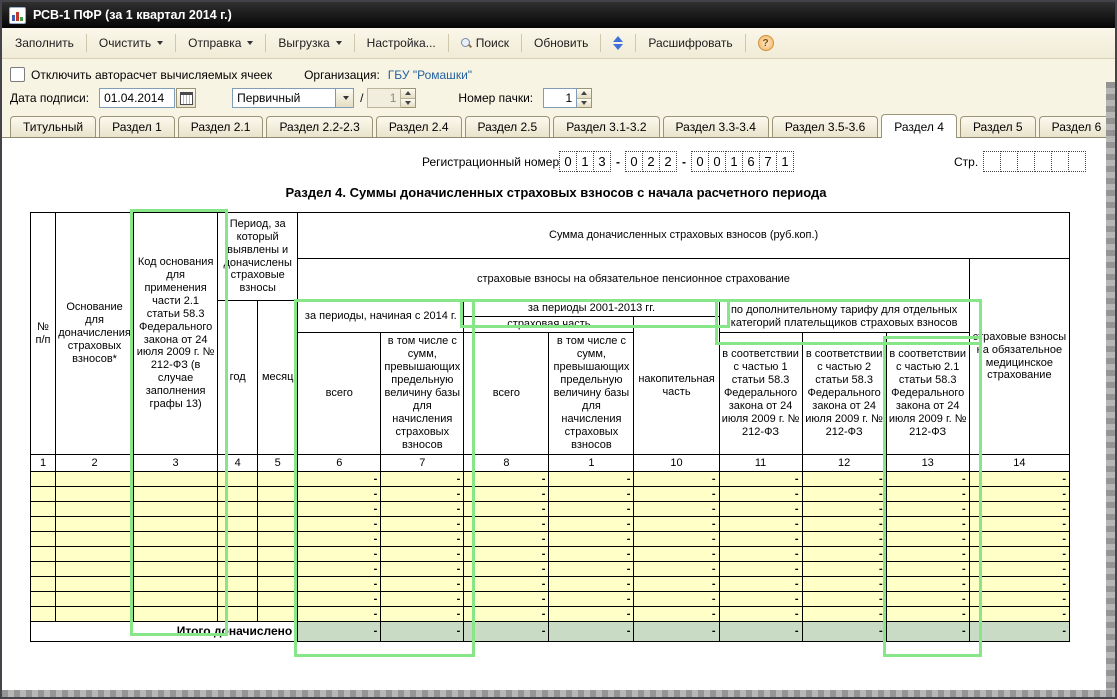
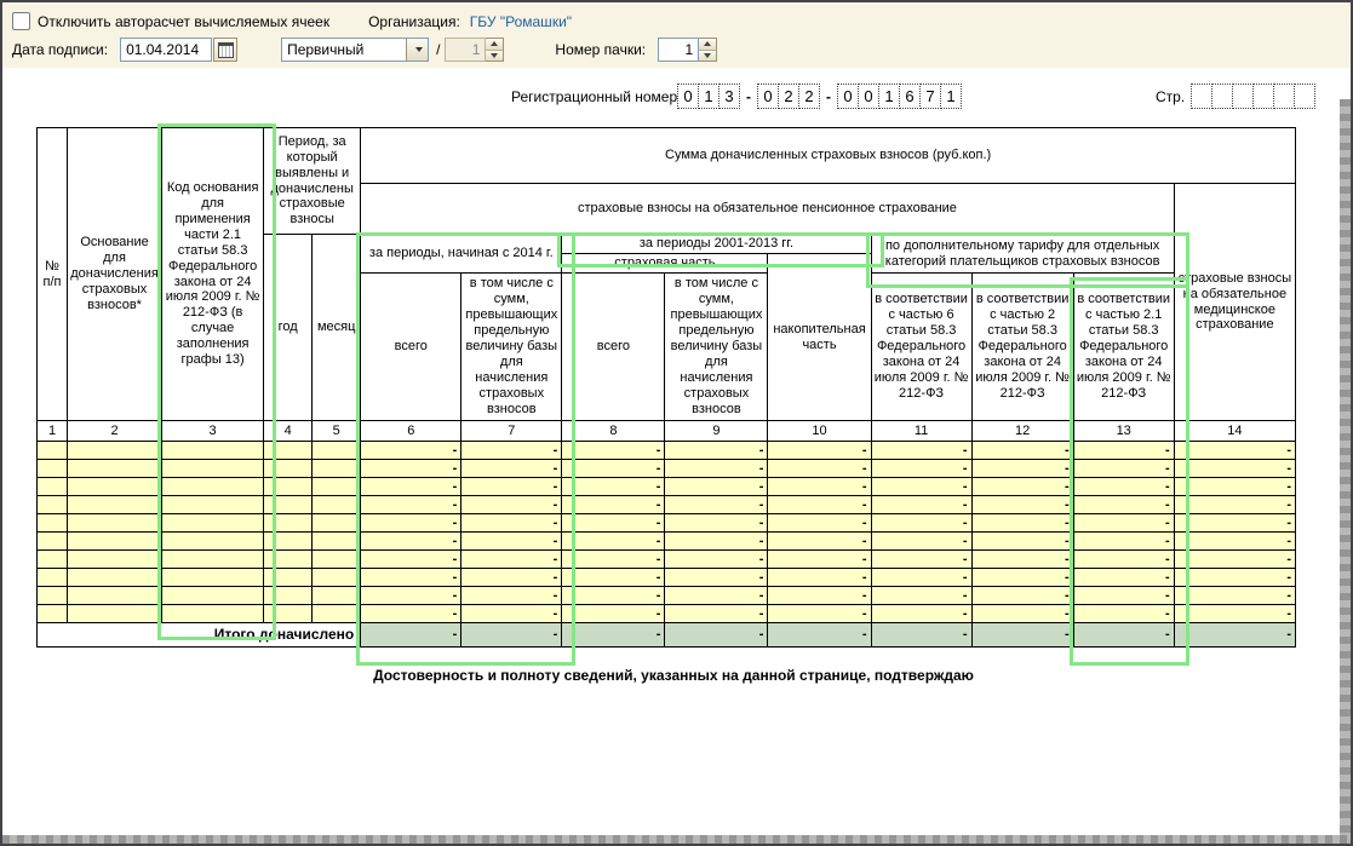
- РСВ-1 ПФР (за 1 квартал 2014 г.)
- Заполнить
- Очистить
- Отправка
- Выгрузка
- Настройка...
- Поиск
- Обновить
- Расшифровать
- ?
  Отключить авторасчет вычисляемых ячеек
  Организация:
  ГБУ "Ромашки"
  Дата подписи:
  01.04.2014
  Первичный
  /
  1
  Номер пачки:
  1
- Титульный
- Раздел 1
- Раздел 2.1
- Раздел 2.2-2.3
- Раздел 2.4
- Раздел 2.5
- Раздел 3.1-3.2
- Раздел 3.3-3.4
- Раздел 3.5-3.6
- Раздел 4
- Раздел 5
- Раздел 6
  Регистрационный номер
  0
  1
  3
  -
  0
  2
  2
  -
  0
  0
  1
  6
  7
  1
  Стр.
- Раздел 4. Суммы доначисленных страховых взносов с начала расчетного периода
  № п/п	Основание для доначисления страховых взносов*	Код основания для применения части 2.1 статьи 58.3 Федерального закона от 24 июля 2009 г. № 212-ФЗ (в случае заполнения графы 13)	Период, за который выявлены и доначислены страховые взносы	Сумма доначисленных страховых взносов (руб.коп.)
  страховые взносы на обязательное пенсионное страхование	страховые взносы на обязательное медицинское страхование
  год	месяц	за периоды, начиная с 2014 г.	за периоды 2001-2013 гг.	по дополнительному тарифу для отдельных категорий плательщиков страховых взносов
  страховая часть	накопительная часть
- всего	в том числе с сумм, превышающих предельную величину базы для начисления страховых взносов	всего	в том числе с сумм, превышающих предельную величину базы для начисления страховых взносов	в соответствии с частью 1 статьи 58.3 Федерального закона от 24 июля 2009 г. № 212-ФЗ	в соответствии с частью 2 статьи 58.3 Федерального закона от 24 июля 2009 г. № 212-ФЗ	в соответствии с частью 2.1 статьи 58.3 Федерального закона от 24 июля 2009 г. № 212-ФЗ
+ всего	в том числе с сумм, превышающих предельную величину базы для начисления страховых взносов	всего	в том числе с сумм, превышающих предельную величину базы для начисления страховых взносов	в соответствии с частью 6 статьи 58.3 Федерального закона от 24 июля 2009 г. № 212-ФЗ	в соответствии с частью 2 статьи 58.3 Федерального закона от 24 июля 2009 г. № 212-ФЗ	в соответствии с частью 2.1 статьи 58.3 Федерального закона от 24 июля 2009 г. № 212-ФЗ
- 1	2	3	4	5	6	7	8	1	10	11	12	13	14
+ 1	2	3	4	5	6	7	8	9	10	11	12	13	14
  					-	-	-	-	-	-	-	-	-
  					-	-	-	-	-	-	-	-	-
  					-	-	-	-	-	-	-	-	-
  					-	-	-	-	-	-	-	-	-
  					-	-	-	-	-	-	-	-	-
  					-	-	-	-	-	-	-	-	-
  					-	-	-	-	-	-	-	-	-
  					-	-	-	-	-	-	-	-	-
  					-	-	-	-	-	-	-	-	-
  					-	-	-	-	-	-	-	-	-
  Итого доначислено	-	-	-	-	-	-	-	-	-
+ Достоверность и полноту сведений, указанных на данной странице, подтверждаю
